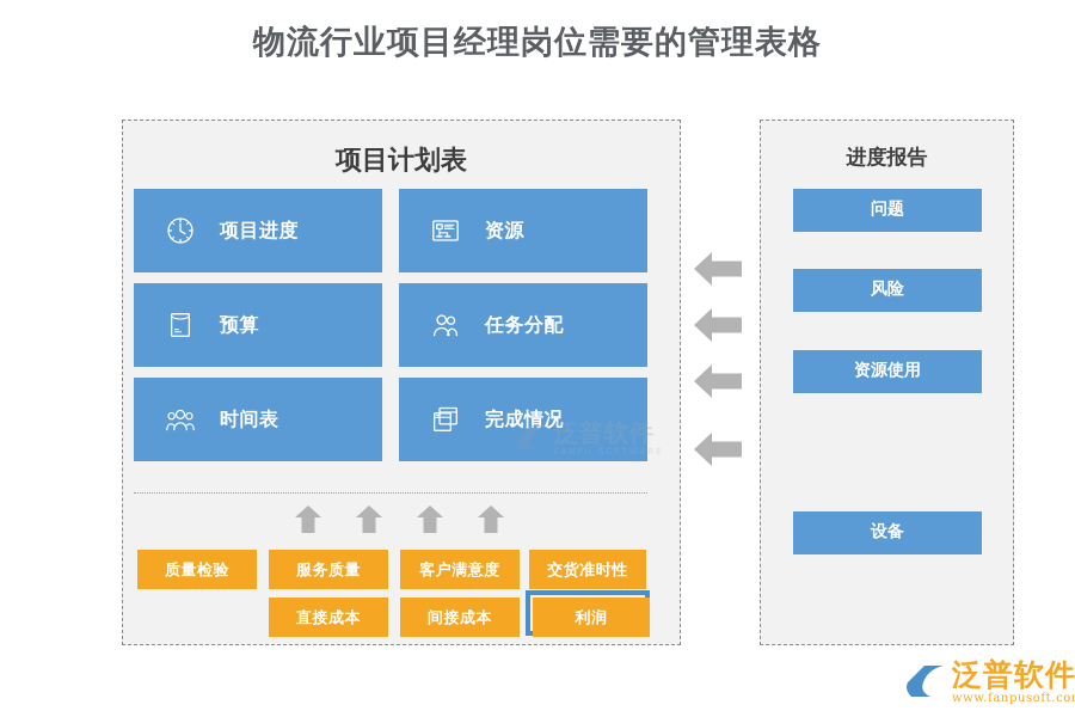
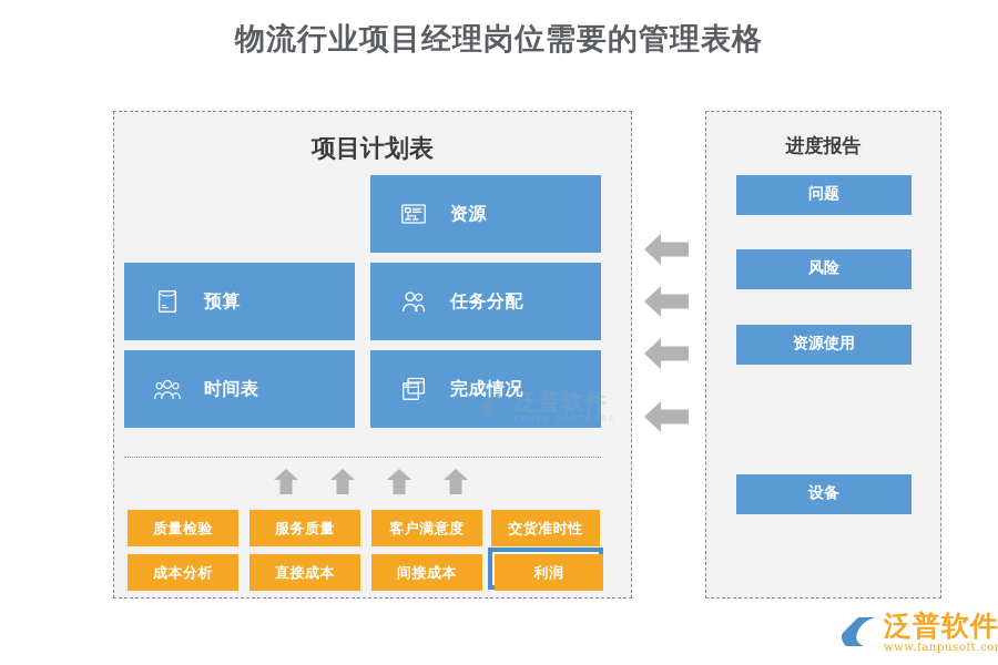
  物流行业项目经理岗位需要的管理表格
  项目计划表
- 项目进度
  资源
  预算
  任务分配
  时间表
  完成情况
  泛普软件
  FANPU SOFTWARE
  质量检验
  服务质量
  客户满意度
  交货准时性
+ 成本分析
  直接成本
  间接成本
  利润
  进度报告
  问题
  风险
  资源使用
  设备
  泛普软件
  www.fanpusoft.co
